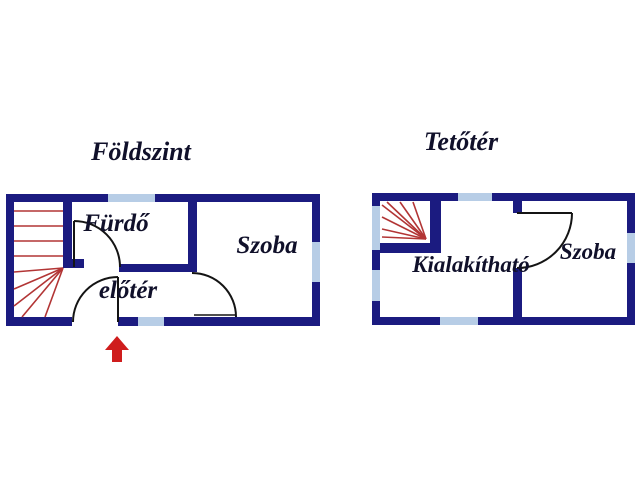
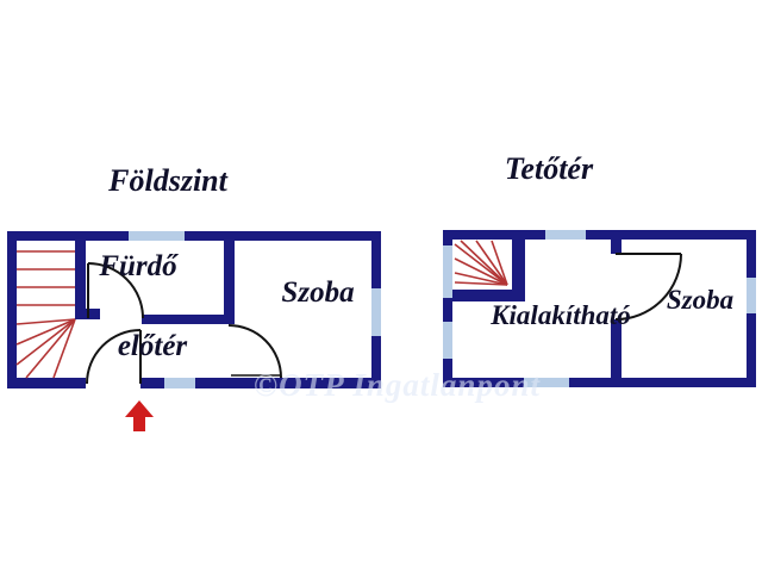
  Földszint
  Tetőtér
  Fürdő
  Szoba
  előtér
  Kialakítható
  Szoba
+ ©OTP Ingatlanpont
